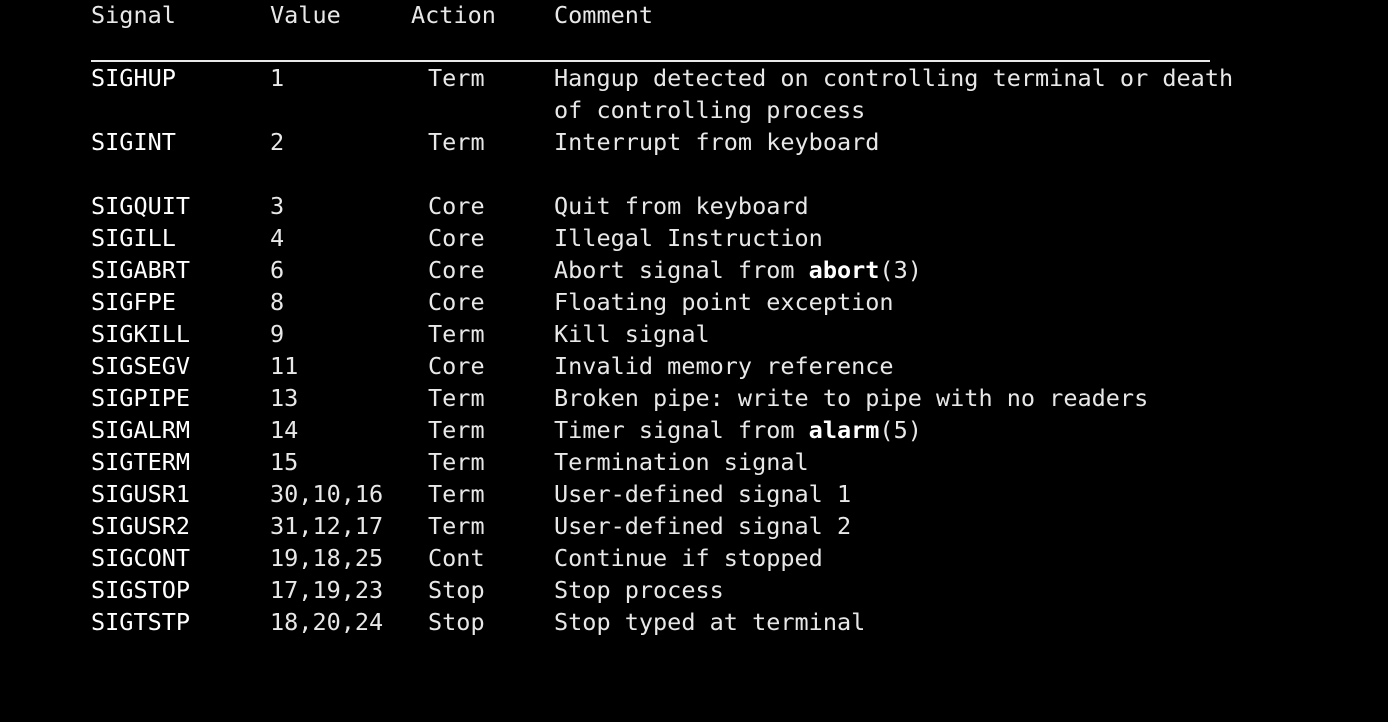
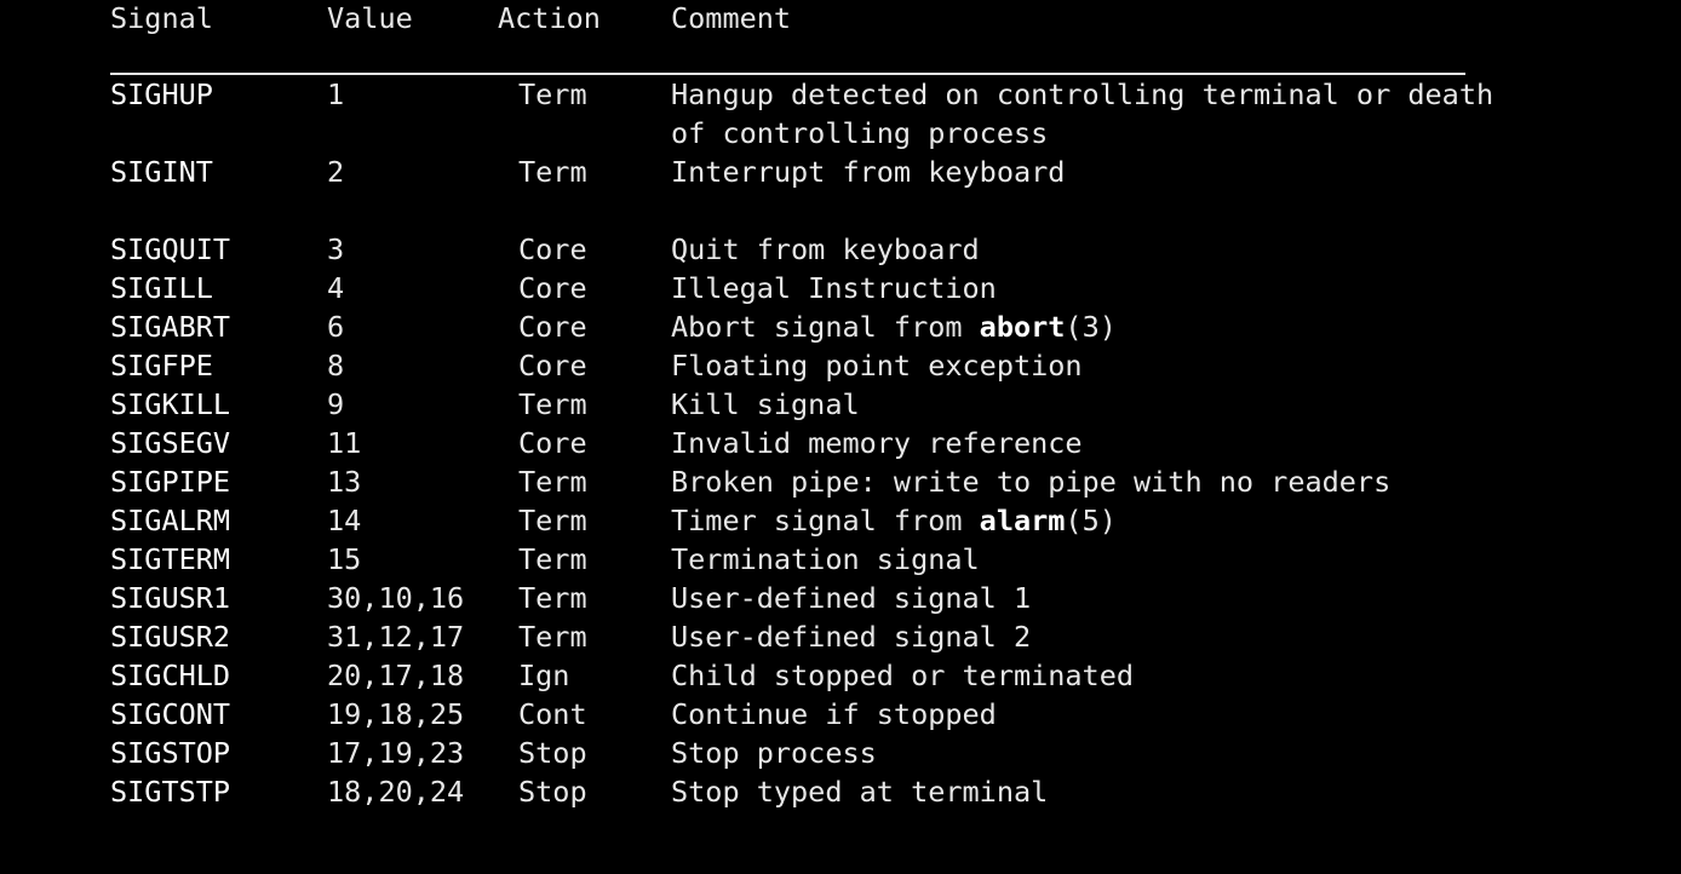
  Signal	Value	Action	Comment
  SIGHUP	1	Term	Hangup detected on controlling terminal or death of controlling process
  SIGINT	2	Term	Interrupt from keyboard
  SIGQUIT	3	Core	Quit from keyboard
  SIGILL	4	Core	Illegal Instruction
  SIGABRT	6	Core	Abort signal from abort(3)
  SIGFPE	8	Core	Floating point exception
  SIGKILL	9	Term	Kill signal
  SIGSEGV	11	Core	Invalid memory reference
  SIGPIPE	13	Term	Broken pipe: write to pipe with no readers
  SIGALRM	14	Term	Timer signal from alarm(5)
  SIGTERM	15	Term	Termination signal
  SIGUSR1	30,10,16	Term	User-defined signal 1
  SIGUSR2	31,12,17	Term	User-defined signal 2
+ SIGCHLD	20,17,18	Ign	Child stopped or terminated
  SIGCONT	19,18,25	Cont	Continue if stopped
  SIGSTOP	17,19,23	Stop	Stop process
  SIGTSTP	18,20,24	Stop	Stop typed at terminal
